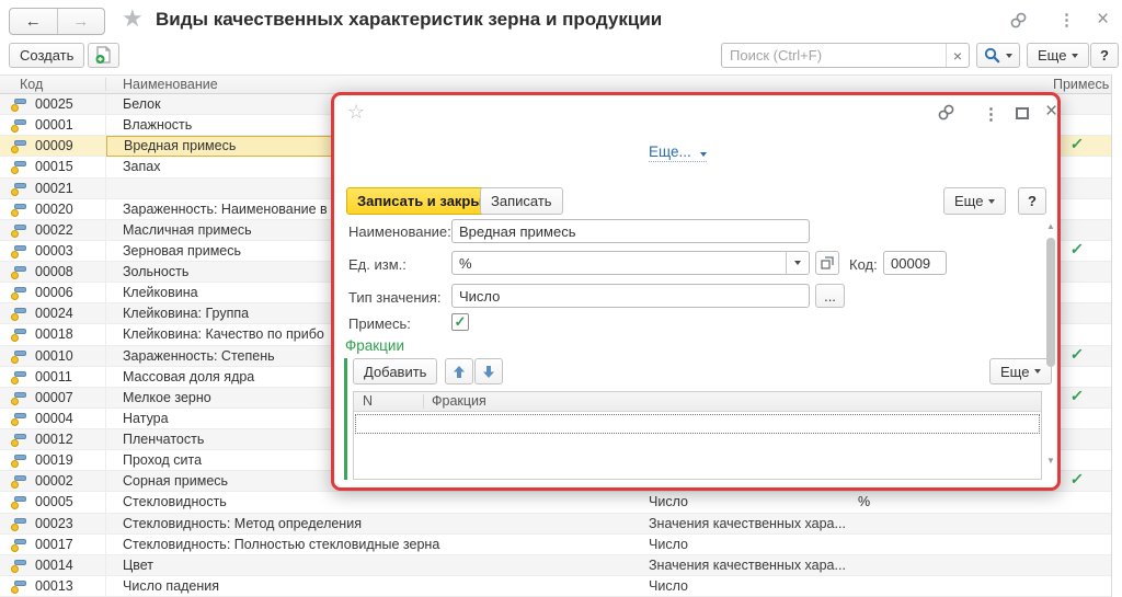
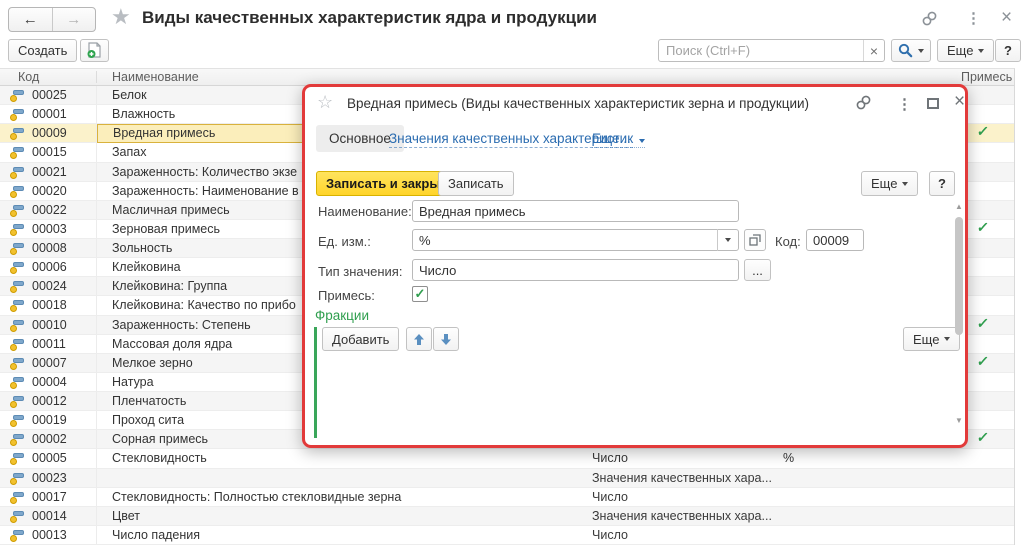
  ←
  →
  ★
- Виды качественных характеристик зерна и продукции
+ Виды качественных характеристик ядра и продукции
  ⋮
  ×
  Создать
  Поиск (Ctrl+F)
  ×
  Еще
  ?
  Код
  Наименование
  Примесь
  00025
  Белок
  00001
  Влажность
  00009
  Вредная примесь
  00015
  Запах
  00021
+ Зараженность: Количество экзе
  00020
  Зараженность: Наименование в
  00022
  Масличная примесь
  00003
  Зерновая примесь
  00008
  Зольность
  00006
  Клейковина
  00024
  Клейковина: Группа
  00018
  Клейковина: Качество по прибо
  00010
  Зараженность: Степень
  00011
  Массовая доля ядра
  00007
  Мелкое зерно
  00004
  Натура
  00012
  Пленчатость
  00019
  Проход сита
  00002
  Сорная примесь
  00005
  Стекловидность
  Число
  %
  00023
- Стекловидность: Метод определения
  Значения качественных хара...
  00017
  Стекловидность: Полностью стекловидные зерна
  Число
  00014
  Цвет
  Значения качественных хара...
  00013
  Число падения
  Число
  ☆
+ Вредная примесь (Виды качественных характеристик зерна и продукции)
  ⋮
  ×
+ Основное
+ Значения качественных характеристик
  Еще...
  Записать и закры
  Записать
  Еще
  ?
  Наименование:
  Вредная примесь
  Ед. изм.:
  %
  Код:
  00009
  Тип значения:
  Число
  ...
  Примесь:
  ✓
  Фракции
  Добавить
  Еще
- N
- Фракция
  ▲
  ▼
